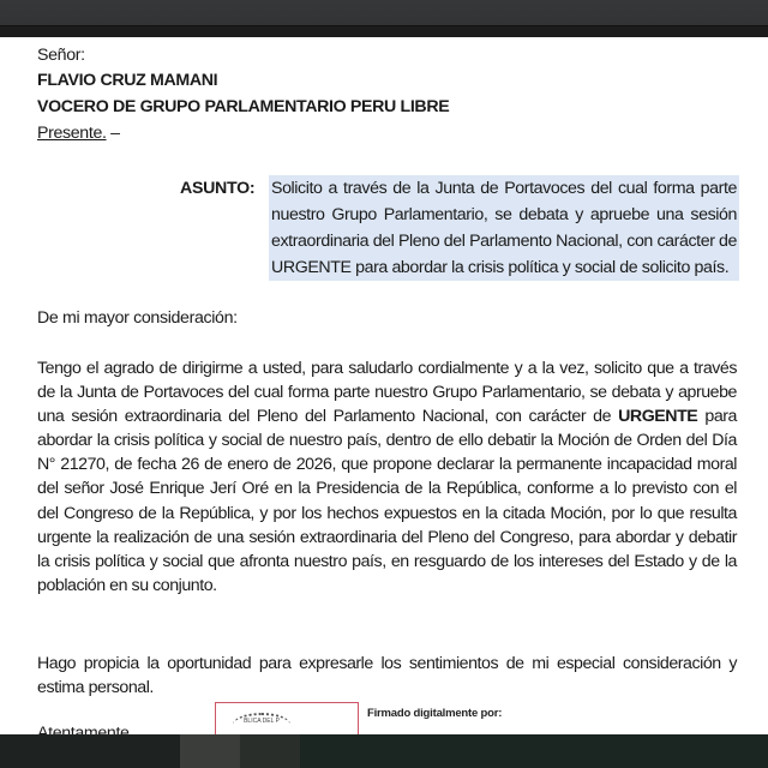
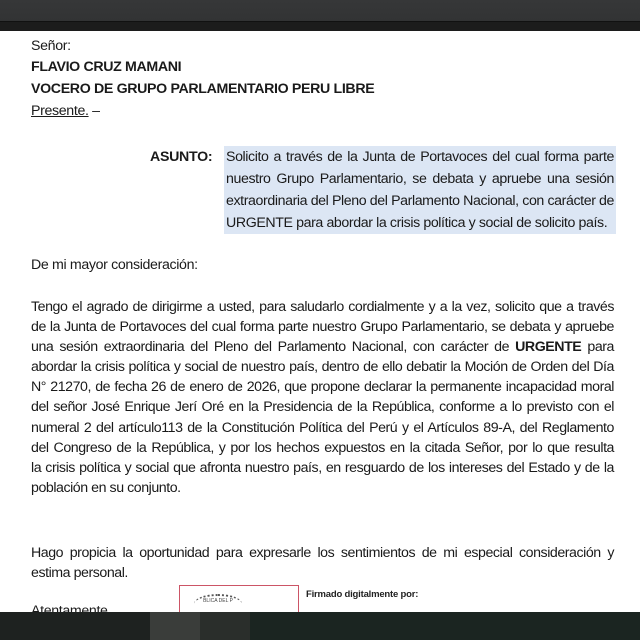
  Señor:
  FLAVIO CRUZ MAMANI
  VOCERO DE GRUPO PARLAMENTARIO PERU LIBRE
  Presente. –
  ASUNTO:
  Solicito a través de la Junta de Portavoces del cual forma parte
  nuestro Grupo Parlamentario, se debata y apruebe una sesión
  extraordinaria del Pleno del Parlamento Nacional, con carácter de
  URGENTE para abordar la crisis política y social de solicito país.
  De mi mayor consideración:
  Tengo el agrado de dirigirme a usted, para saludarlo cordialmente y a la vez, solicito que a través
  de la Junta de Portavoces del cual forma parte nuestro Grupo Parlamentario, se debata y apruebe
  una sesión extraordinaria del Pleno del Parlamento Nacional, con carácter de URGENTE para
  abordar la crisis política y social de nuestro país, dentro de ello debatir la Moción de Orden del Día
  N° 21270, de fecha 26 de enero de 2026, que propone declarar la permanente incapacidad moral
  del señor José Enrique Jerí Oré en la Presidencia de la República, conforme a lo previsto con el
+ numeral 2 del artículo113 de la Constitución Política del Perú y el Artículos 89-A, del Reglamento
- del Congreso de la República, y por los hechos expuestos en la citada Moción, por lo que resulta
+ del Congreso de la República, y por los hechos expuestos en la citada Señor, por lo que resulta
- urgente la realización de una sesión extraordinaria del Pleno del Congreso, para abordar y debatir
  la crisis política y social que afronta nuestro país, en resguardo de los intereses del Estado y de la
  población en su conjunto.
  Hago propicia la oportunidad para expresarle los sentimientos de mi especial consideración y
  estima personal.
  Atentamente,
  Firmado digitalmente por:
